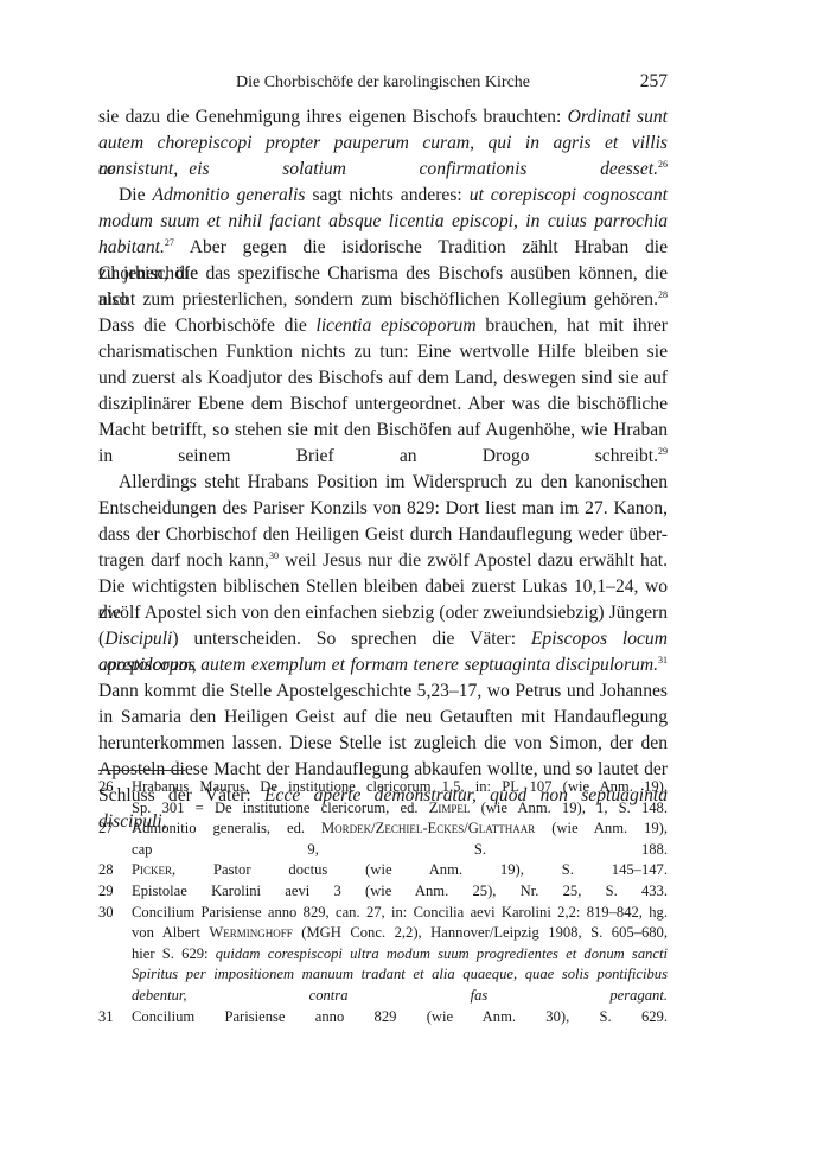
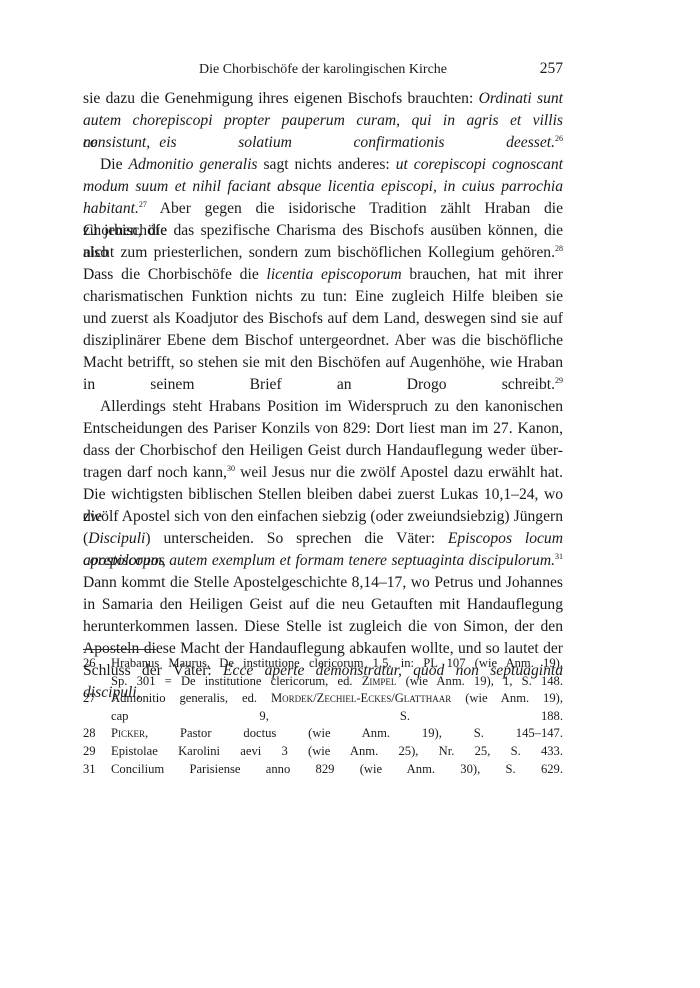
  Die Chorbischöfe der karolingischen Kirche
  257
  sie dazu die Genehmigung ihres eigenen Bischofs brauchten: Ordinati sunt
  autem chorepiscopi propter pauperum curam, qui in agris et villis consistunt,
  ne eis solatium confirmationis deesset.26
  Die Admonitio generalis sagt nichts anderes: ut corepiscopi cognoscant
  modum suum et nihil faciant absque licentia episcopi, in cuius parrochia
  habitant.27 Aber gegen die isidorische Tradition zählt Hraban die Chorbischöfe
  zu jenen, die das spezifische Charisma des Bischofs ausüben können, die also
  nicht zum priesterlichen, sondern zum bischöflichen Kollegium gehören.28
  Dass die Chorbischöfe die licentia episcoporum brauchen, hat mit ihrer
- charismatischen Funktion nichts zu tun: Eine wertvolle Hilfe bleiben sie
+ charismatischen Funktion nichts zu tun: Eine zugleich Hilfe bleiben sie
  und zuerst als Koadjutor des Bischofs auf dem Land, deswegen sind sie auf
  disziplinärer Ebene dem Bischof untergeordnet. Aber was die bischöfliche
  Macht betrifft, so stehen sie mit den Bischöfen auf Augenhöhe, wie Hraban
  in seinem Brief an Drogo schreibt.29
  Allerdings steht Hrabans Position im Widerspruch zu den kanonischen
  Entscheidungen des Pariser Konzils von 829: Dort liest man im 27. Kanon,
  dass der Chorbischof den Heiligen Geist durch Handauflegung weder über-
  tragen darf noch kann,30 weil Jesus nur die zwölf Apostel dazu erwählt hat.
  Die wichtigsten biblischen Stellen bleiben dabei zuerst Lukas 10,1–24, wo die
  zwölf Apostel sich von den einfachen siebzig (oder zweiundsiebzig) Jüngern
  (Discipuli) unterscheiden. So sprechen die Väter: Episcopos locum apostolorum,
  corepiscopos autem exemplum et formam tenere septuaginta discipulorum.31
- Dann kommt die Stelle Apostelgeschichte 5,23–17, wo Petrus und Johannes
+ Dann kommt die Stelle Apostelgeschichte 8,14–17, wo Petrus und Johannes
  in Samaria den Heiligen Geist auf die neu Getauften mit Handauflegung
  herunterkommen lassen. Diese Stelle ist zugleich die von Simon, der den
  Aposteln diese Macht der Handauflegung abkaufen wollte, und so lautet der
  Schluss der Väter: Ecce aperte demonstratur, quod non septuaginta discipuli,
  26
  Hrabanus Maurus, De institutione clericorum 1,5, in: PL 107 (wie Anm. 19),
  Sp. 301 = De institutione clericorum, ed. Zimpel (wie Anm. 19), 1, S. 148.
  27
  Admonitio generalis, ed. Mordek/Zechiel-Eckes/Glatthaar (wie Anm. 19),
  cap 9, S. 188.
  28
  Picker, Pastor doctus (wie Anm. 19), S. 145–147.
  29
  Epistolae Karolini aevi 3 (wie Anm. 25), Nr. 25, S. 433.
- 30
- Concilium Parisiense anno 829, can. 27, in: Concilia aevi Karolini 2,2: 819–842, hg.
- von Albert Werminghoff (MGH Conc. 2,2), Hannover/Leipzig 1908, S. 605–680,
- hier S. 629: quidam corespiscopi ultra modum suum progredientes et donum sancti
- Spiritus per impositionem manuum tradant et alia quaeque, quae solis pontificibus
- debentur, contra fas peragant.
  31
  Concilium Parisiense anno 829 (wie Anm. 30), S. 629.
